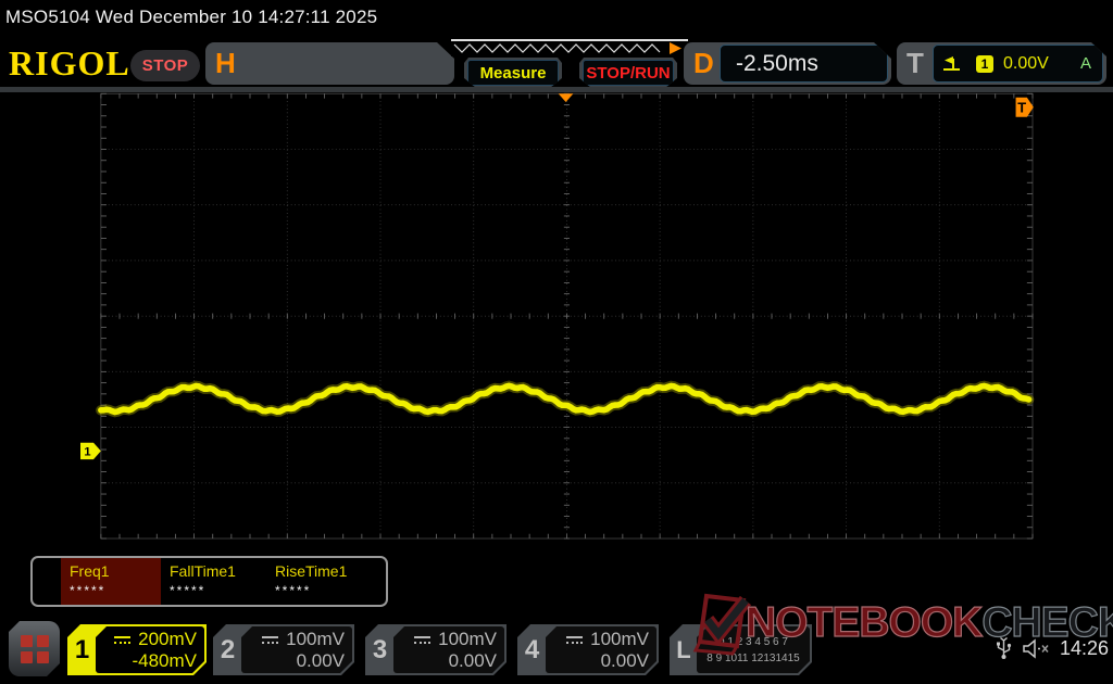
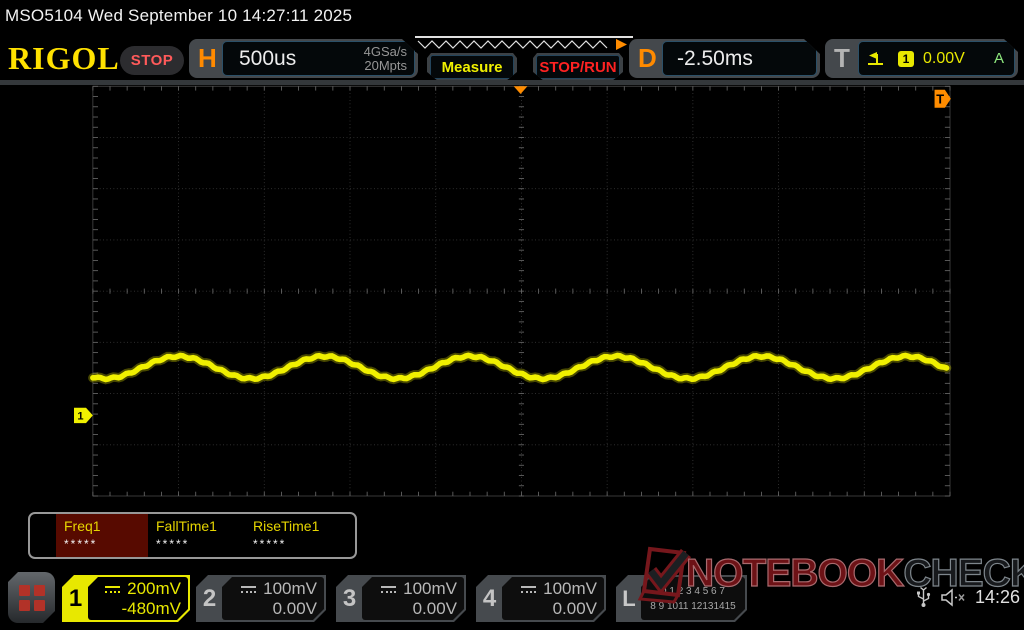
- MSO5104 Wed December 10 14:27:11 2025
+ MSO5104 Wed September 10 14:27:11 2025
  RIGOL
  STOP
  H
+ 500us
+ 4GSa/s
+ 20Mpts
  Measure
  STOP/RUN
  D
  -2.50ms
  T
  1
  0.00V
  A
  T
  1
  Freq1
  *****
  FallTime1
  *****
  RiseTime1
  *****
  1
  200mV
  -480mV
  2
  100mV
  0.00V
  3
  100mV
  0.00V
  4
  100mV
  0.00V
  L
  1 3 4 5 6 7
  8 9 1011 12131415
  NOTEBOOKCHECK
  14:26
